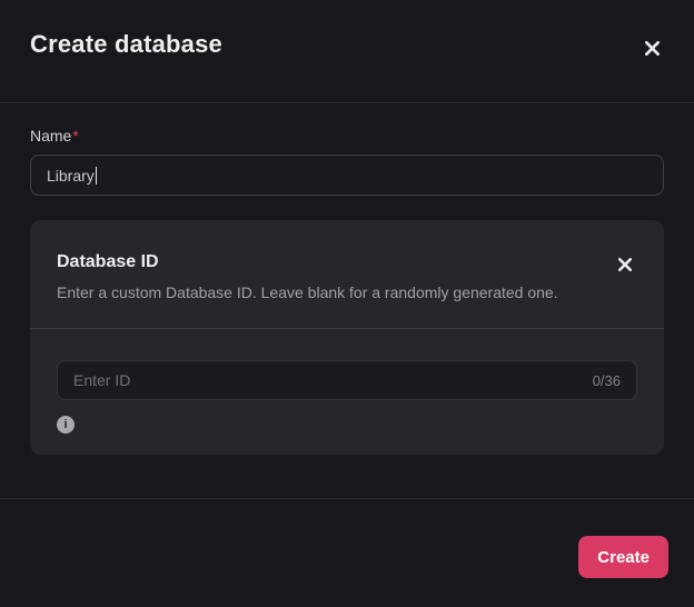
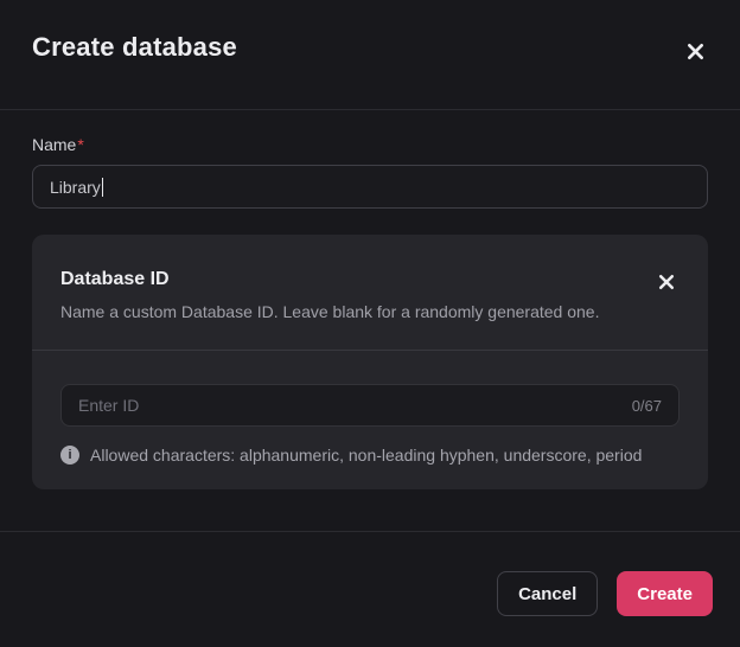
  Create database
  Name*
  Library
  Database ID
- Enter a custom Database ID. Leave blank for a randomly generated one.
+ Name a custom Database ID. Leave blank for a randomly generated one.
  Enter ID
- 0/36
+ 0/67
  i
+ Allowed characters: alphanumeric, non-leading hyphen, underscore, period
+ Cancel
  Create
